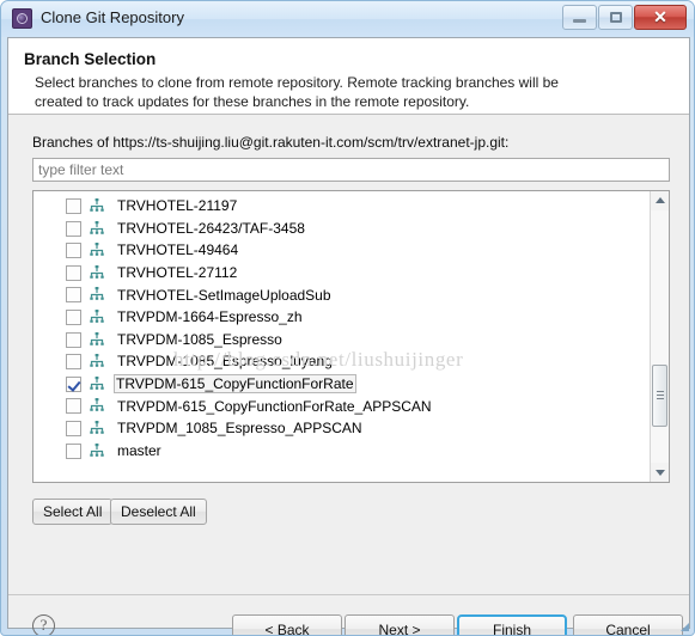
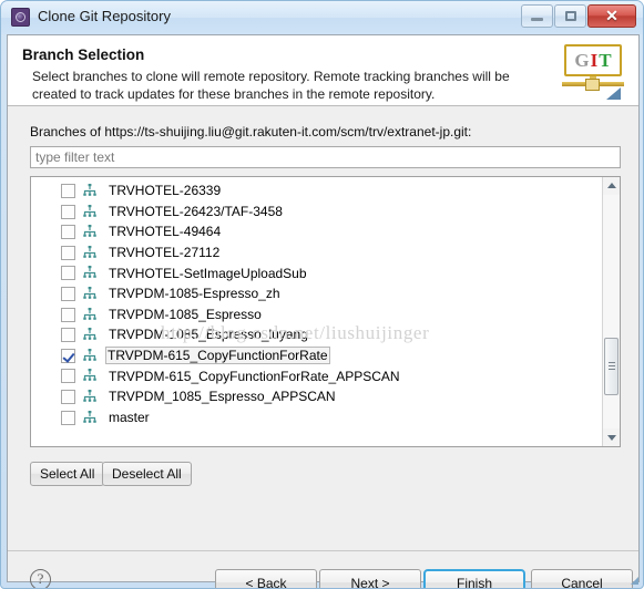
  Clone Git Repository
  ✕
  Branch Selection
- Select branches to clone from remote repository. Remote tracking branches will be created to track updates for these branches in the remote repository.
+ Select branches to clone will remote repository. Remote tracking branches will be created to track updates for these branches in the remote repository.
+ G
+ I
+ T
  Branches of https://ts-shuijing.liu@git.rakuten-it.com/scm/trv/extranet-jp.git:
  type filter text
- TRVHOTEL-21197
+ TRVHOTEL-26339
  TRVHOTEL-26423/TAF-3458
  TRVHOTEL-49464
  TRVHOTEL-27112
  TRVHOTEL-SetImageUploadSub
- TRVPDM-1664-Espresso_zh
+ TRVPDM-1085-Espresso_zh
  TRVPDM-1085_Espresso
  TRVPDM-1085_Espresso_luyang
  TRVPDM-615_CopyFunctionForRate
  TRVPDM-615_CopyFunctionForRate_APPSCAN
  TRVPDM_1085_Espresso_APPSCAN
  master
  http://blog.csdn.net/liushuijinger
  Select All
  Deselect All
  ?
  < Back
  Next >
  Finish
  Cancel
